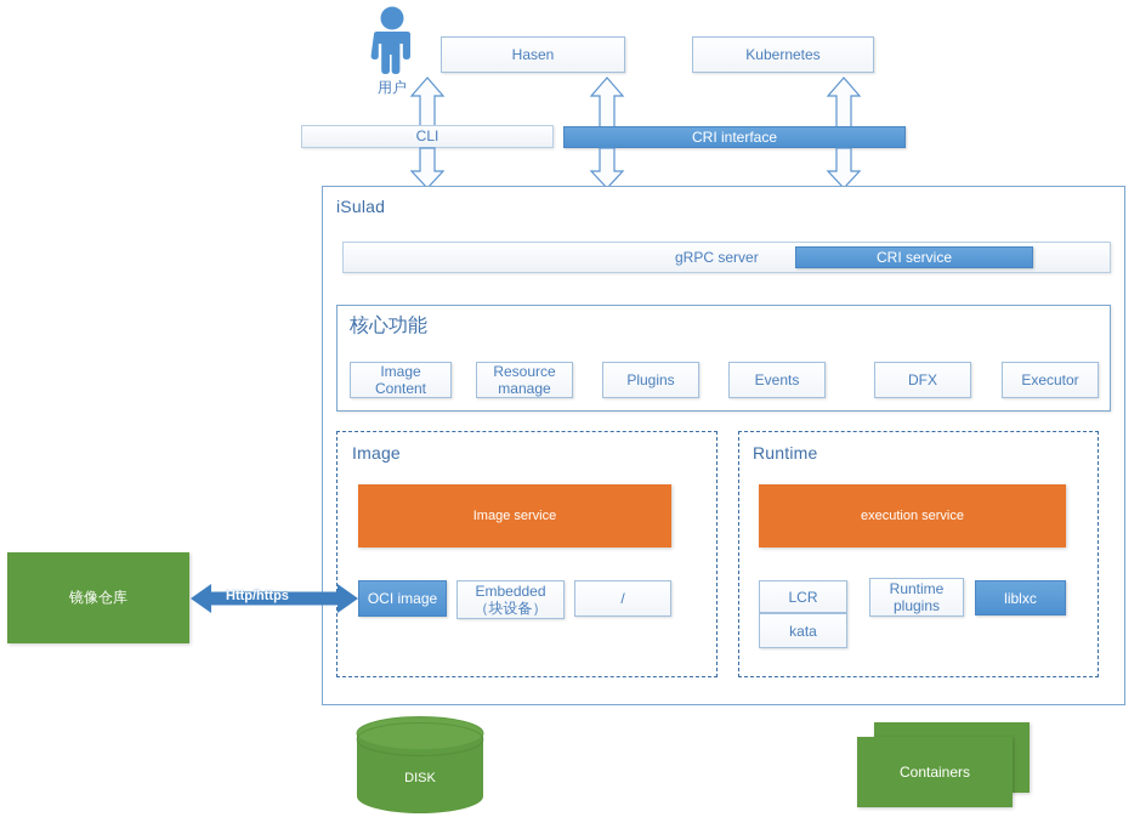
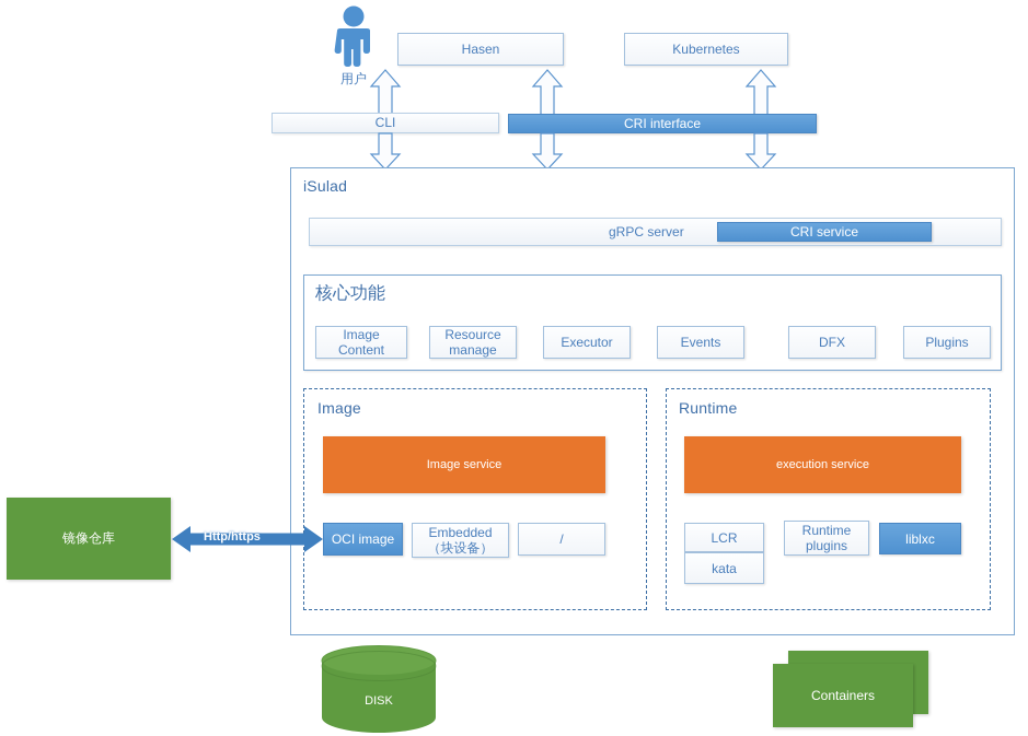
  用户
  Hasen
  Kubernetes
  CLI
  CRI interface
  iSulad
  gRPC server
  CRI service
  核心功能
  Image
  Content
  Resource
  manage
- Plugins
+ Executor
  Events
  DFX
- Executor
+ Plugins
  Image
  Image service
  OCI image
  Embedded
  （块设备）
  /
  Runtime
  execution service
  LCR
  kata
  Runtime
  plugins
  liblxc
  镜像仓库
  Http/https
  DISK
  Containers
